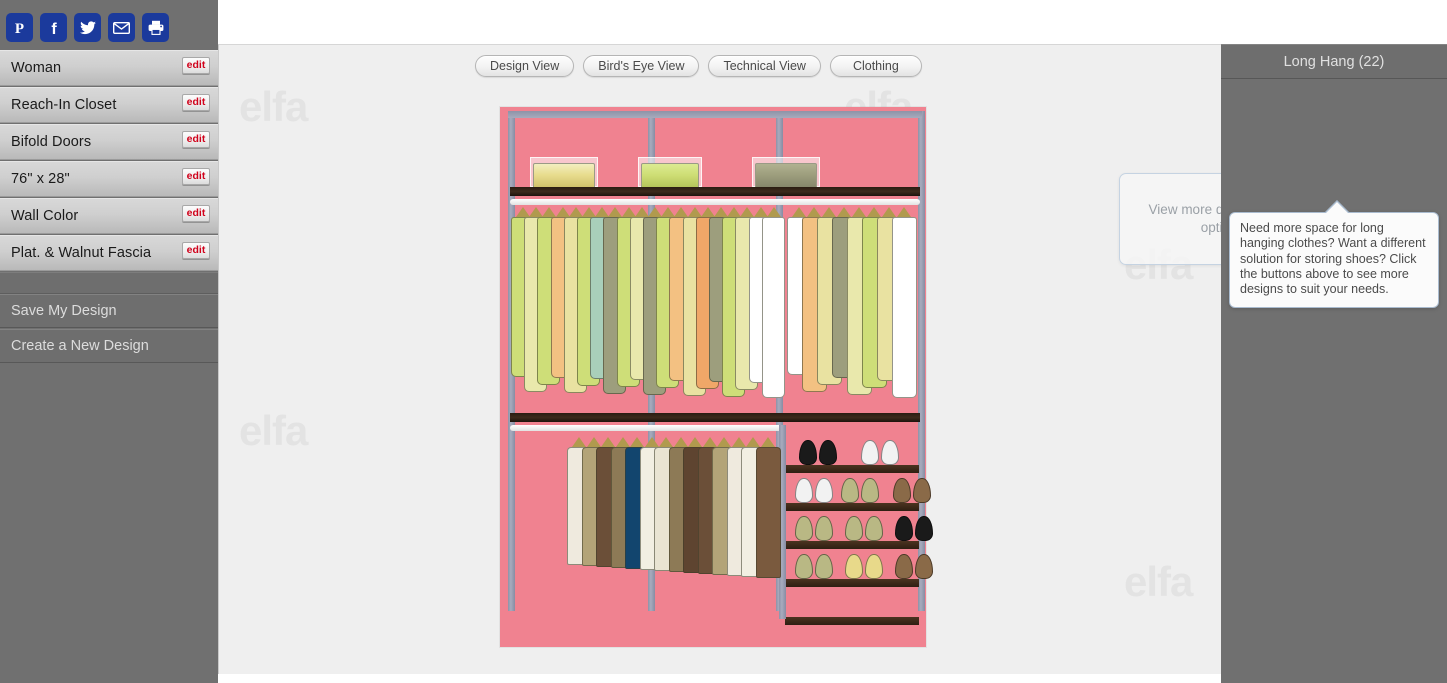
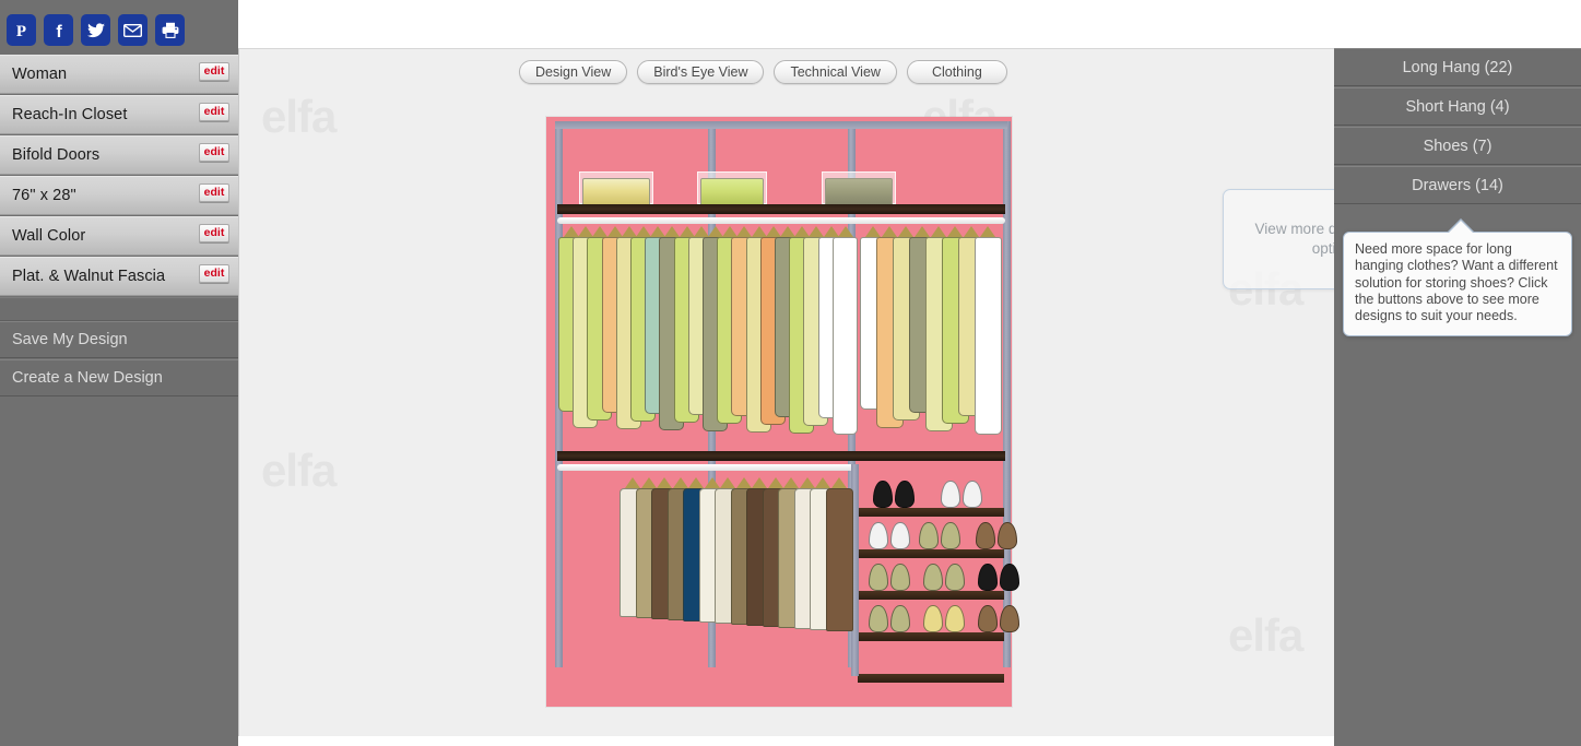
  P
  f
  Woman
  edit
  Reach-In Closet
  edit
  Bifold Doors
  edit
  76" x 28"
  edit
  Wall Color
  edit
  Plat. & Walnut Fascia
  edit
  Save My Design
  Create a New Design
  elfa
  Design View
  Bird's Eye View
  Technical View
  Clothing
  Long Hang (22)
+ Short Hang (4)
+ Shoes (7)
+ Drawers (14)
  Need more space for long hanging clothes? Want a different solution for storing shoes? Click the buttons above to see more designs to suit your needs.
